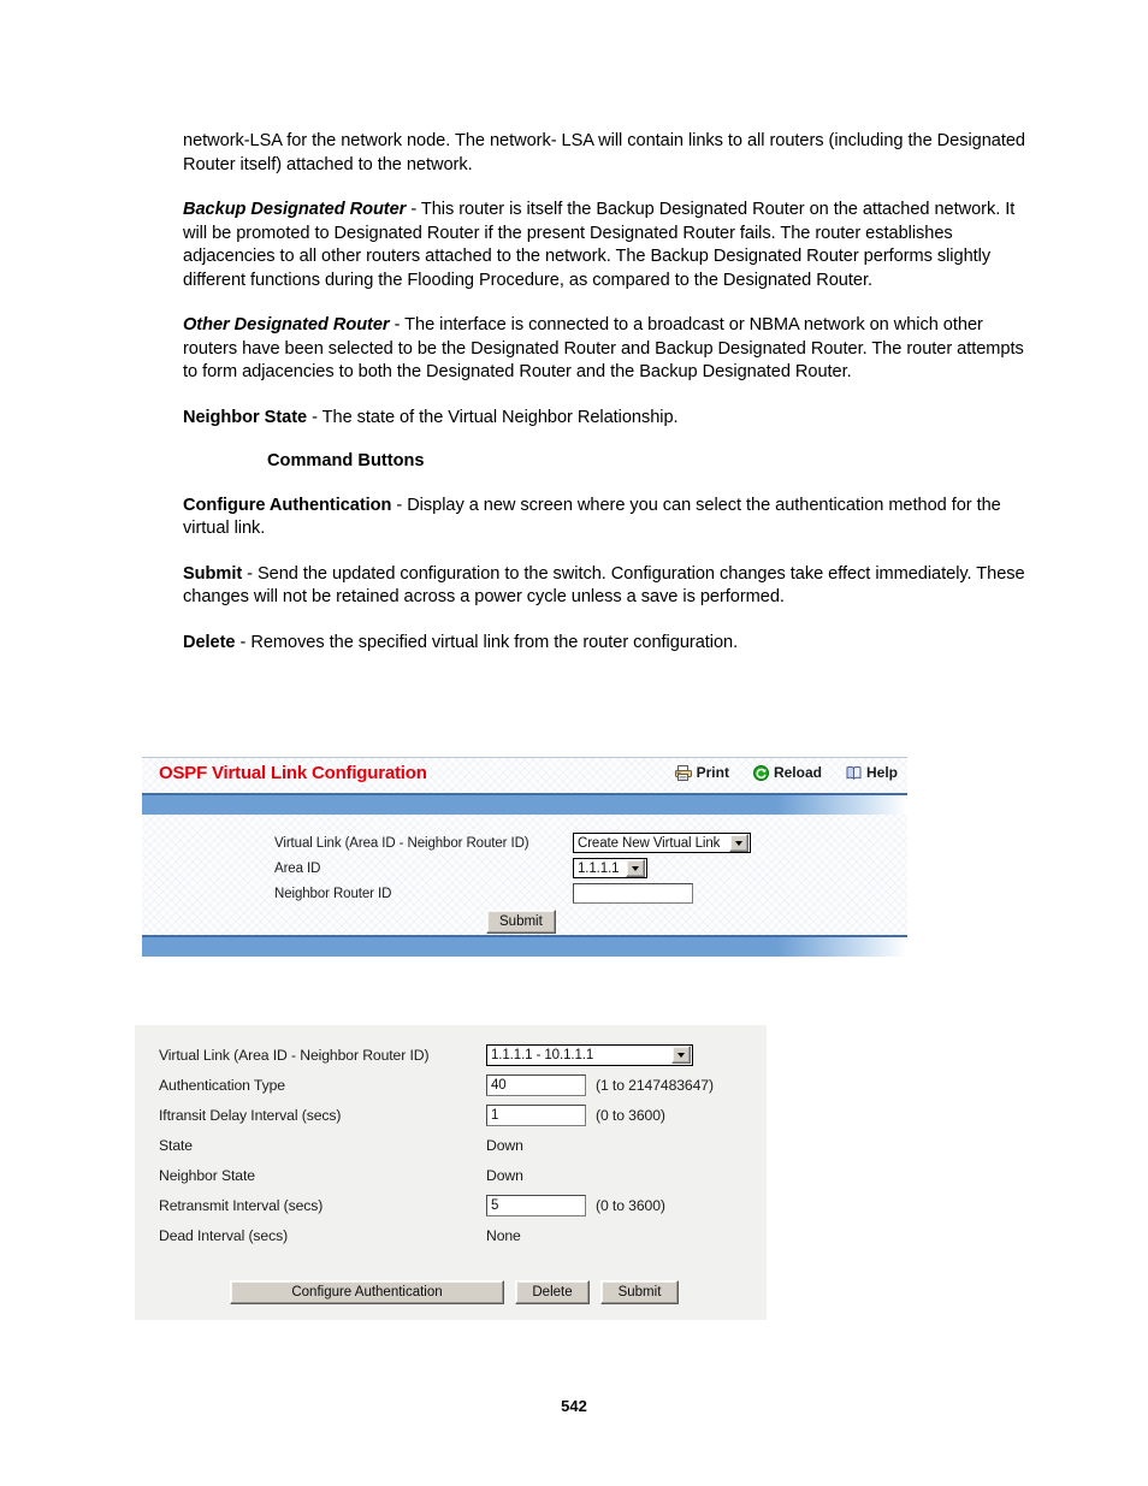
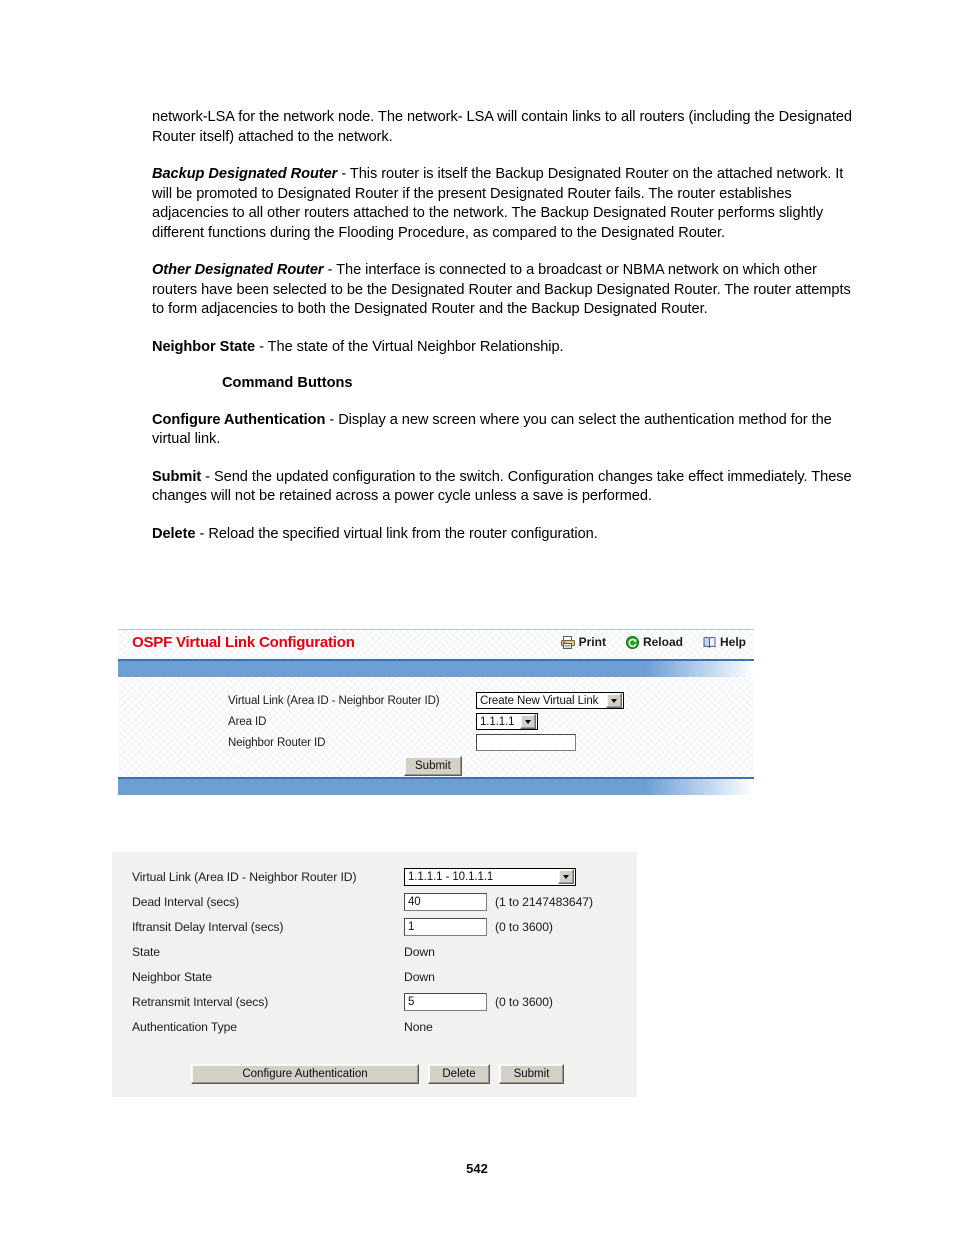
  network-LSA for the network node. The network- LSA will contain links to all routers (including the Designated Router itself) attached to the network.
  Backup Designated Router - This router is itself the Backup Designated Router on the attached network. It will be promoted to Designated Router if the present Designated Router fails. The router establishes adjacencies to all other routers attached to the network. The Backup Designated Router performs slightly different functions during the Flooding Procedure, as compared to the Designated Router.
  Other Designated Router - The interface is connected to a broadcast or NBMA network on which other routers have been selected to be the Designated Router and Backup Designated Router. The router attempts to form adjacencies to both the Designated Router and the Backup Designated Router.
  Neighbor State - The state of the Virtual Neighbor Relationship.
  Command Buttons
  Configure Authentication - Display a new screen where you can select the authentication method for the virtual link.
  Submit - Send the updated configuration to the switch. Configuration changes take effect immediately. These changes will not be retained across a power cycle unless a save is performed.
- Delete - Removes the specified virtual link from the router configuration.
+ Delete - Reload the specified virtual link from the router configuration.
  OSPF Virtual Link Configuration
  Print
  Reload
  Help
  Virtual Link (Area ID - Neighbor Router ID)
  Create New Virtual Link
  Area ID
  1.1.1.1
  Neighbor Router ID
  Submit
  Virtual Link (Area ID - Neighbor Router ID)
  1.1.1.1 - 10.1.1.1
- Authentication Type
+ Dead Interval (secs)
  40
  (1 to 2147483647)
  Iftransit Delay Interval (secs)
  1
  (0 to 3600)
  State
  Down
  Neighbor State
  Down
  Retransmit Interval (secs)
  5
  (0 to 3600)
- Dead Interval (secs)
+ Authentication Type
  None
  Configure Authentication
  Delete
  Submit
  542
